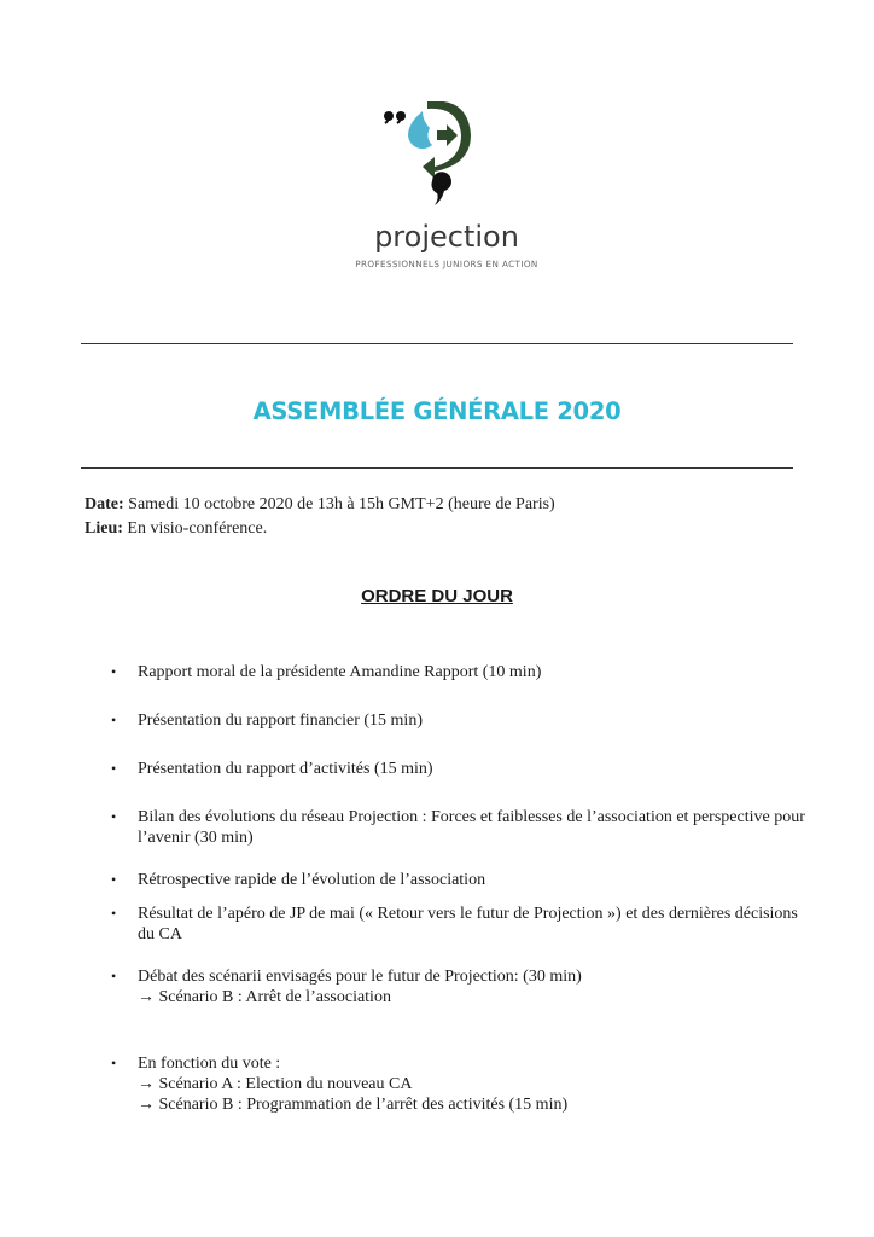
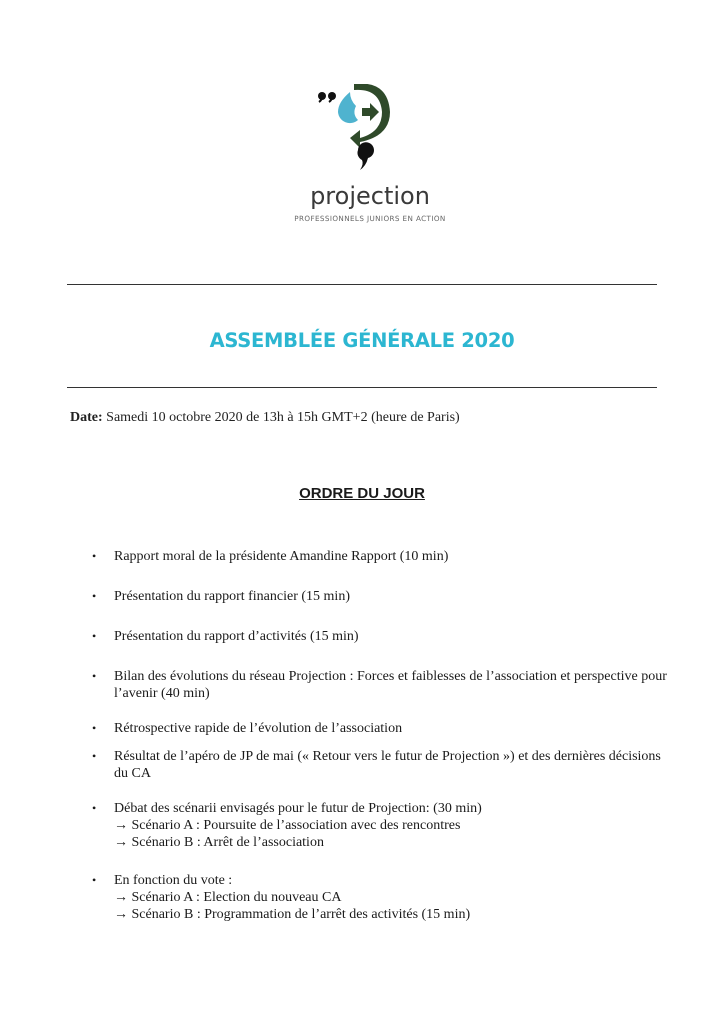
  projection
  PROFESSIONNELS JUNIORS EN ACTION
  ASSEMBLÉE GÉNÉRALE 2020
  Date: Samedi 10 octobre 2020 de 13h à 15h GMT+2 (heure de Paris)
- Lieu: En visio-conférence.
  ORDRE DU JOUR
  •
  Rapport moral de la présidente Amandine Rapport (10 min)
  •
  Présentation du rapport financier (15 min)
  •
  Présentation du rapport d’activités (15 min)
  •
- Bilan des évolutions du réseau Projection : Forces et faiblesses de l’association et perspective pour l’avenir (30 min)
+ Bilan des évolutions du réseau Projection : Forces et faiblesses de l’association et perspective pour l’avenir (40 min)
  •
  Rétrospective rapide de l’évolution de l’association
  •
  Résultat de l’apéro de JP de mai (« Retour vers le futur de Projection ») et des dernières décisions du CA
  •
  Débat des scénarii envisagés pour le futur de Projection: (30 min)
+ → Scénario A : Poursuite de l’association avec des rencontres
  → Scénario B : Arrêt de l’association
  •
  En fonction du vote :
  → Scénario A : Election du nouveau CA
  → Scénario B : Programmation de l’arrêt des activités (15 min)
